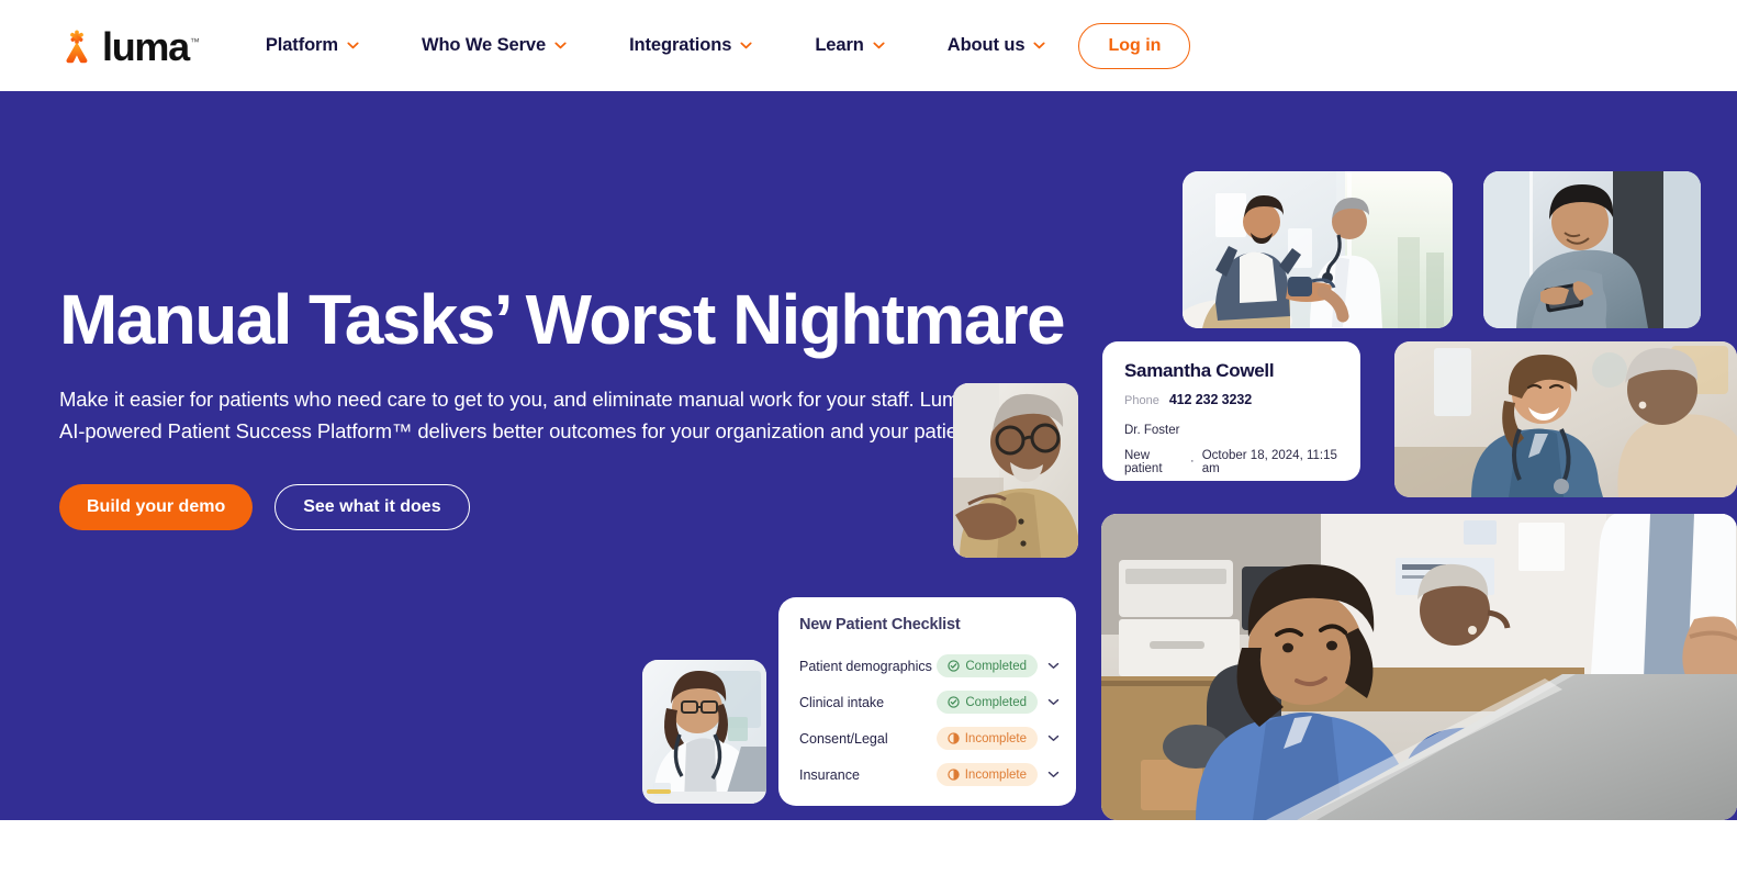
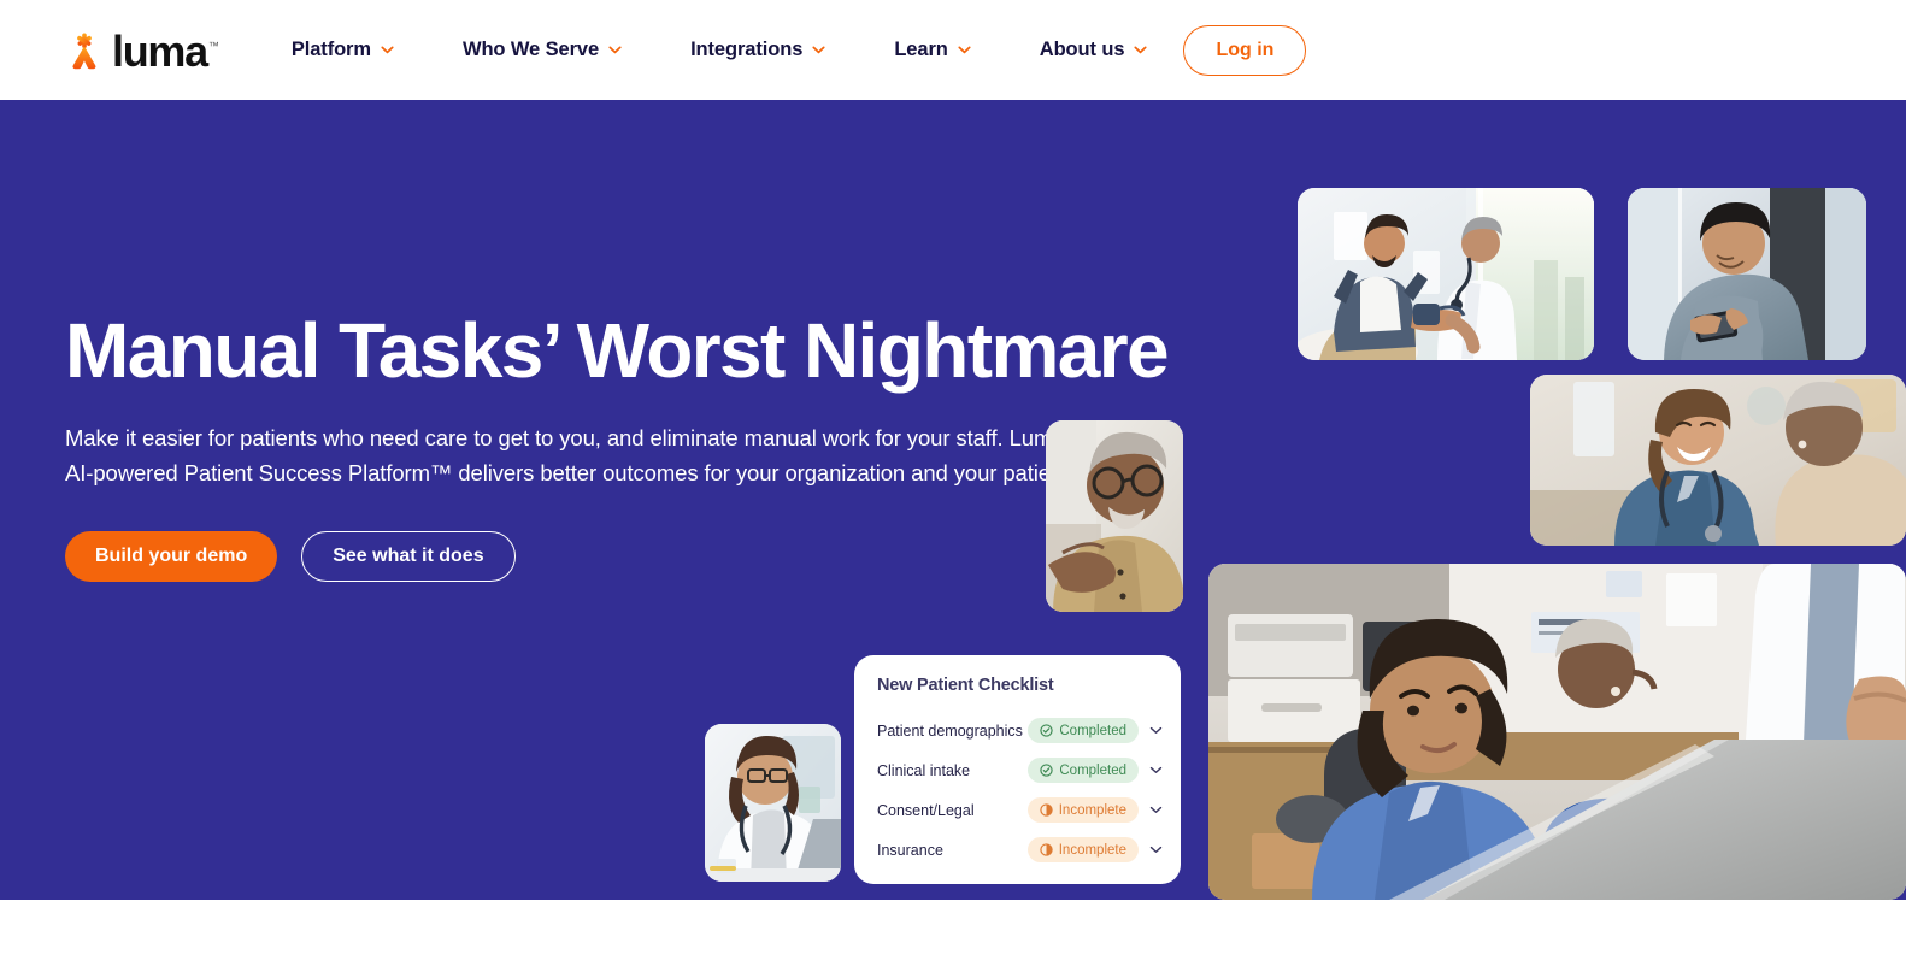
  luma™
  Platform
  Who We Serve
  Integrations
  Learn
  About us
  Log in
  Manual Tasks’ Worst Nightmar
  Make it easier for patients who need care to get to you, and eliminate manual work for your staff. Lum AI-powered Patient Success Platform™ delivers better outcomes for your organization and your patie
  Build your demo
  See what it does
- Samantha Cowell
- Phone
- 412 232 3232
- Dr. Foster
- New patient
- ·
- October 18, 2024, 11:15 am
  New Patient Checklist
  Patient demographics
  Completed
  Clinical intake
  Completed
  Consent/Legal
  Incomplete
  Insurance
  Incomplete
